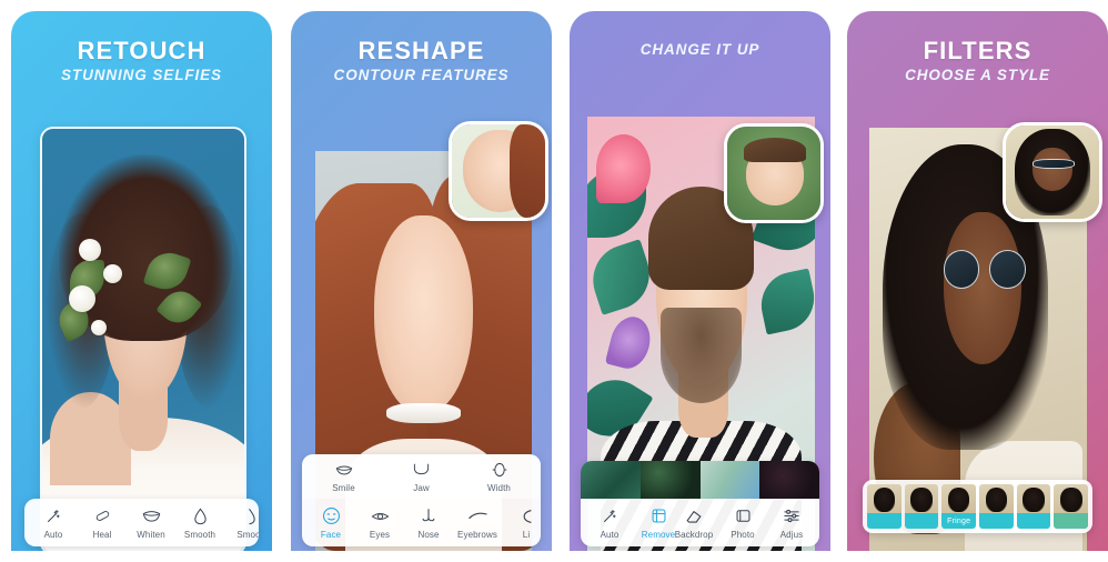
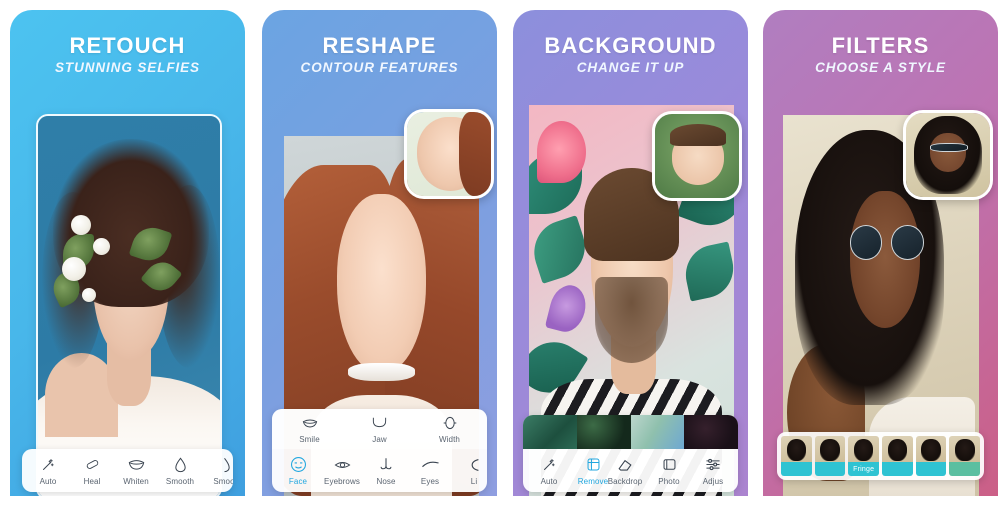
  RETOUCH
  STUNNING SELFIES
  Auto
  Heal
  Whiten
  Smooth
  Smoo
  RESHAPE
  CONTOUR FEATURES
  Smile
  Jaw
  Width
  Face
- Eyes
+ Eyebrows
  Nose
- Eyebrows
+ Eyes
  Li
+ BACKGROUND
  CHANGE IT UP
  Auto
  Remove
  Backdrop
  Photo
  Adjus
  FILTERS
  CHOOSE A STYLE
